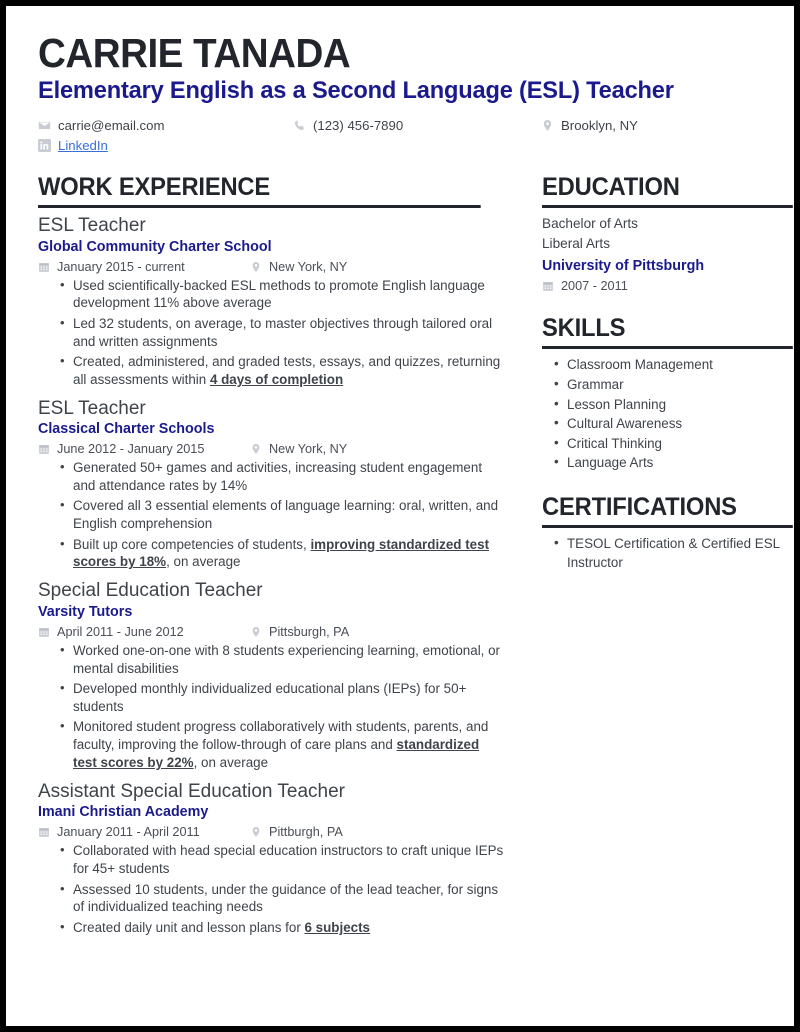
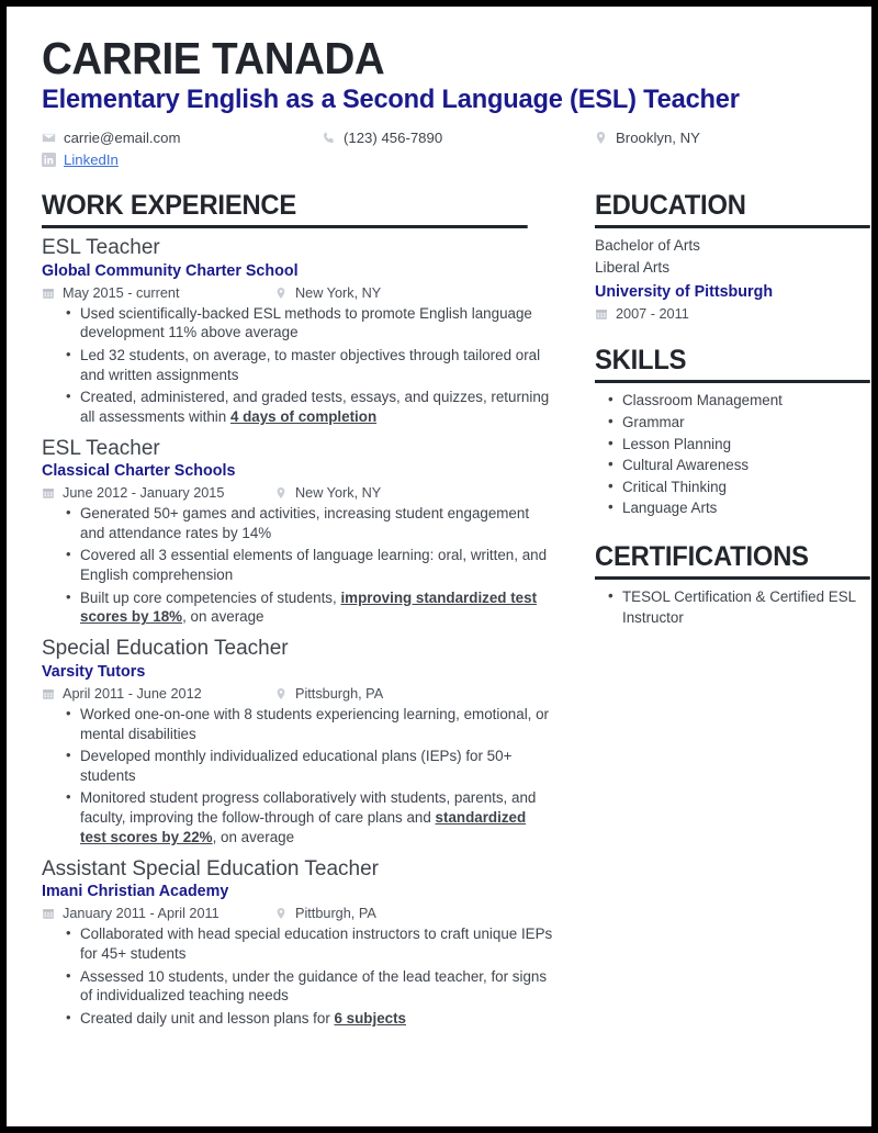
  CARRIE TANADA
  Elementary English as a Second Language (ESL) Teacher
  carrie@email.com
  (123) 456-7890
  Brooklyn, NY
  LinkedIn
  WORK EXPERIENCE
  ESL Teacher
  Global Community Charter School
- January 2015 - current
+ May 2015 - current
  New York, NY
  Used scientifically-backed ESL methods to promote English language development 11% above average
  Led 32 students, on average, to master objectives through tailored oral and written assignments
  Created, administered, and graded tests, essays, and quizzes, returning all assessments within 4 days of completion
  ESL Teacher
  Classical Charter Schools
  June 2012 - January 2015
  New York, NY
  Generated 50+ games and activities, increasing student engagement and attendance rates by 14%
  Covered all 3 essential elements of language learning: oral, written, and English comprehension
  Built up core competencies of students, improving standardized test scores by 18%, on average
  Special Education Teacher
  Varsity Tutors
  April 2011 - June 2012
  Pittsburgh, PA
  Worked one-on-one with 8 students experiencing learning, emotional, or mental disabilities
  Developed monthly individualized educational plans (IEPs) for 50+ students
  Monitored student progress collaboratively with students, parents, and faculty, improving the follow-through of care plans and standardized test scores by 22%, on average
  Assistant Special Education Teacher
  Imani Christian Academy
  January 2011 - April 2011
  Pittburgh, PA
  Collaborated with head special education instructors to craft unique IEPs for 45+ students
  Assessed 10 students, under the guidance of the lead teacher, for signs of individualized teaching needs
  Created daily unit and lesson plans for 6 subjects
  EDUCATION
  Bachelor of Arts
  Liberal Arts
  University of Pittsburgh
  2007 - 2011
  SKILLS
  Classroom Management
  Grammar
  Lesson Planning
  Cultural Awareness
  Critical Thinking
  Language Arts
  CERTIFICATIONS
  TESOL Certification & Certified ESL Instructor
